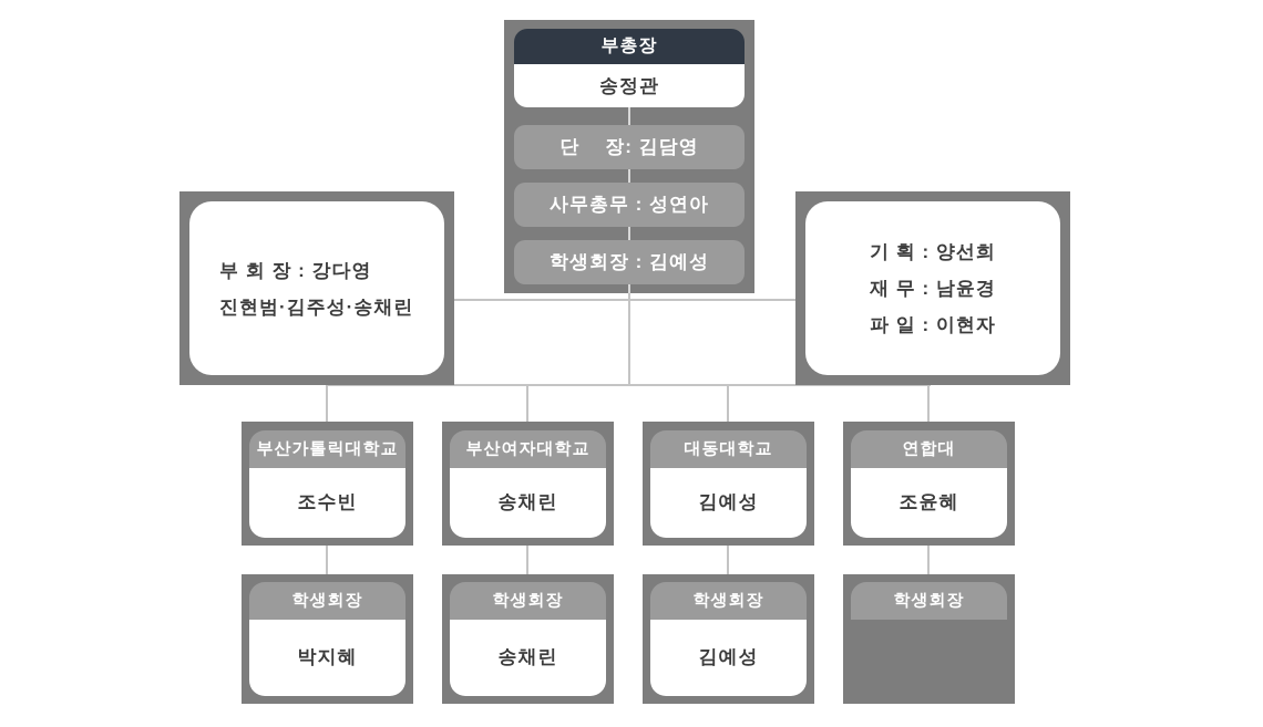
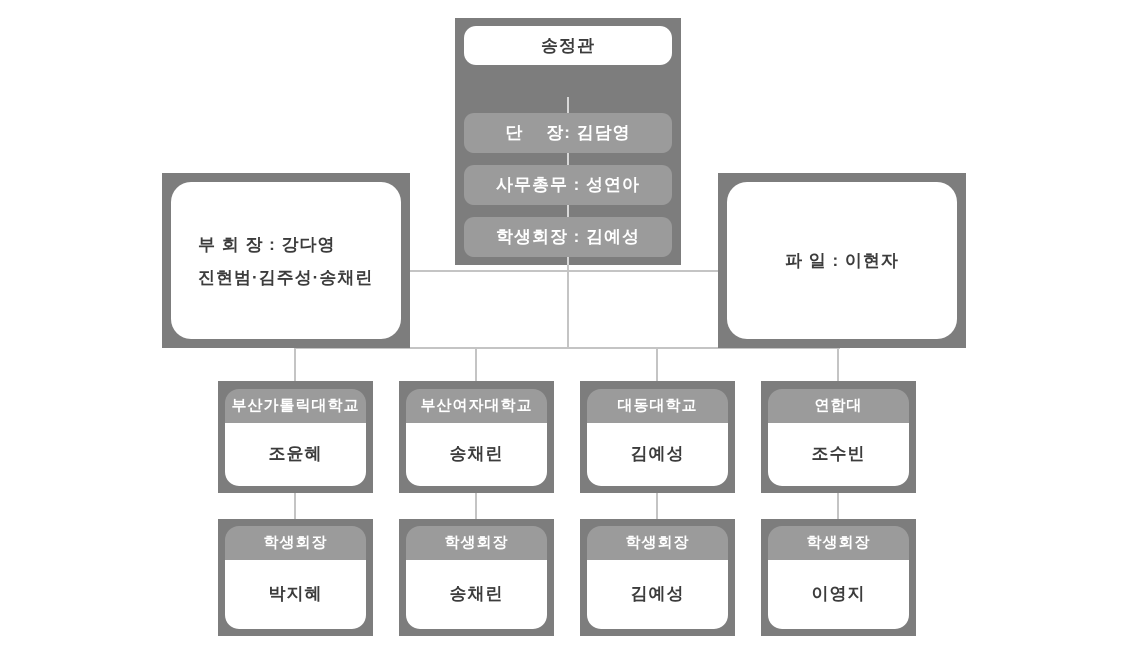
- 부총장
  송정관
  단 장: 김담영
  사무총무 : 성연아
  학생회장 : 김예성
  부 회 장 : 강다영
  진현범·김주성·송채린
- 기 획 : 양선희
- 재 무 : 남윤경
  파 일 : 이현자
  부산가톨릭대학교
- 조수빈
+ 조윤혜
  부산여자대학교
  송채린
  대동대학교
  김예성
  연합대
- 조윤혜
+ 조수빈
  학생회장
  박지혜
  학생회장
  송채린
  학생회장
  김예성
  학생회장
+ 이영지
